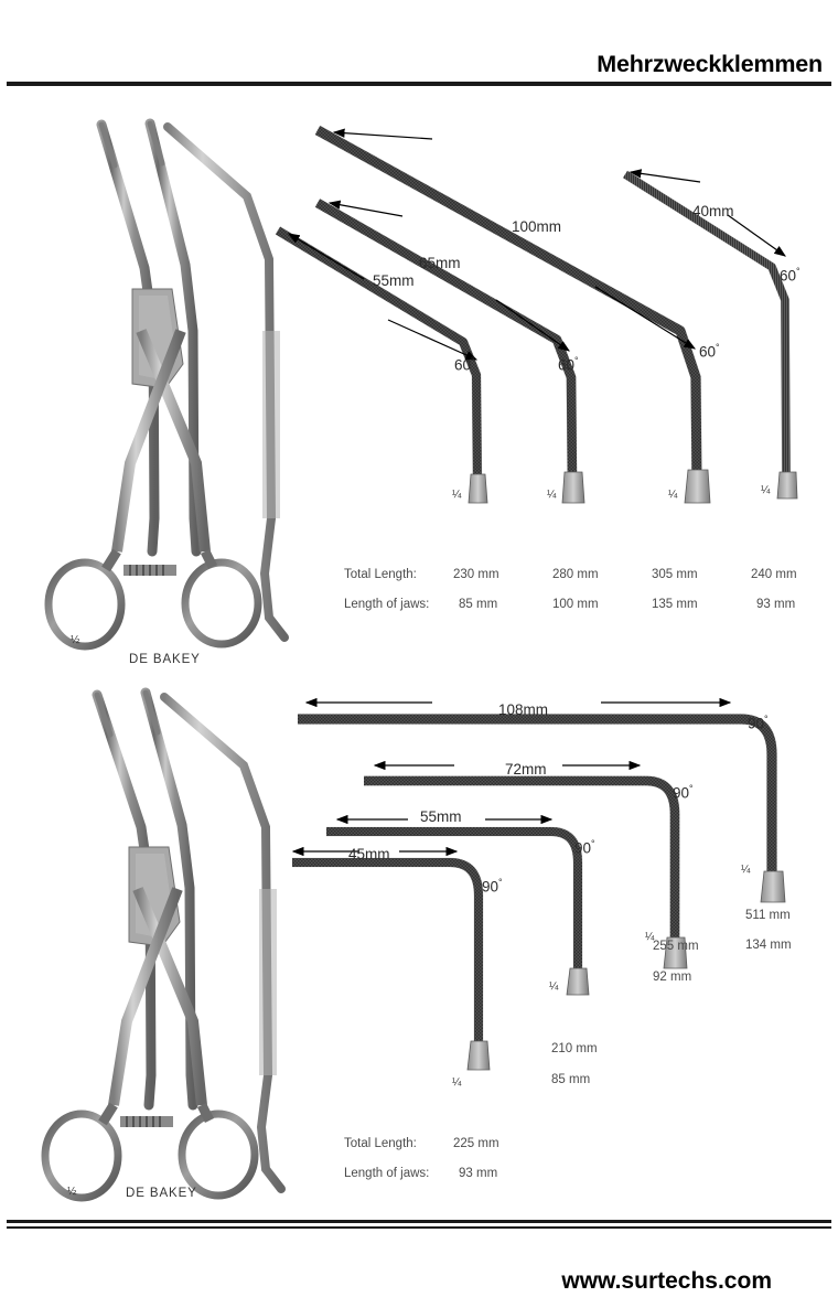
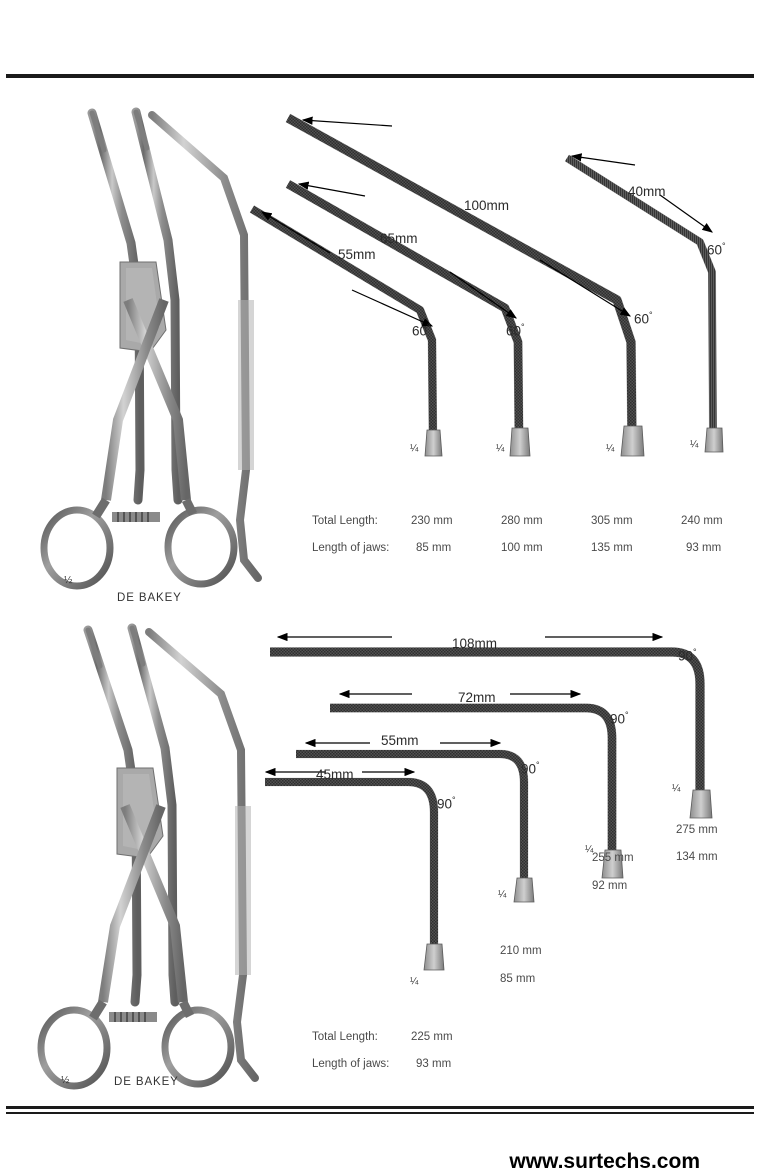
- Mehrzweckklemmen
  55mm
  65mm
  100mm
  40mm
  60°
  60°
  60°
  60°
  ¼
  ¼
  ¼
  ¼
  ½
  DE BAKEY
  Total Length:
  Length of jaws:
  230 mm
  280 mm
  305 mm
  240 mm
  85 mm
  100 mm
  135 mm
  93 mm
  108mm
  72mm
  55mm
  45mm
  90°
  90°
  90°
  90°
  ¼
  ¼
  ¼
  ¼
- 511 mm
+ 275 mm
  134 mm
  255 mm
  92 mm
  210 mm
  85 mm
  Total Length:
  Length of jaws:
  225 mm
  93 mm
  ½
  DE BAKEY
  www.surtechs.com
